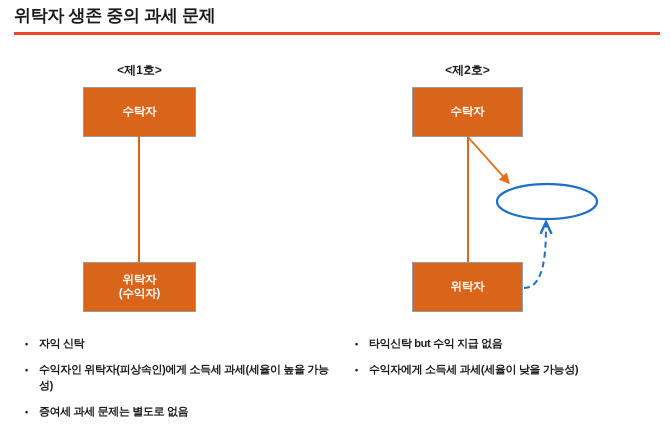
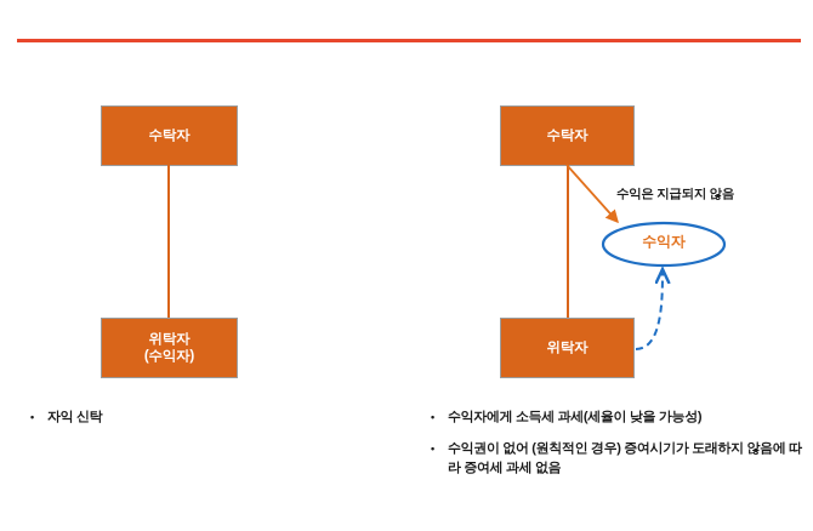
- 위탁자 생존 중의 과세 문제
- <제1호>
  수탁자
  위탁자
  (수익자)
- <제2호>
  수탁자
  위탁자
+ 수익자
+ 수익은 지급되지 않음
  자익 신탁
- 수익자인 위탁자(피상속인)에게 소득세 과세(세율이 높을 가능성)
- 증여세 과세 문제는 별도로 없음
- 타익신탁 but 수익 지급 없음
  수익자에게 소득세 과세(세율이 낮을 가능성)
+ 수익권이 없어 (원칙적인 경우) 증여시기가 도래하지 않음에 따라 증여세 과세 없음
